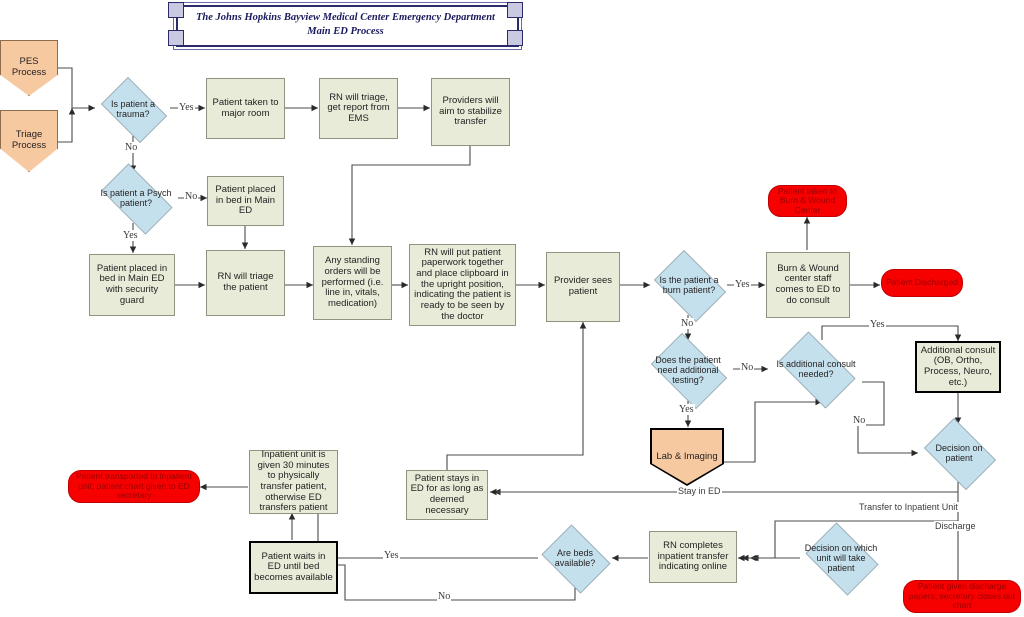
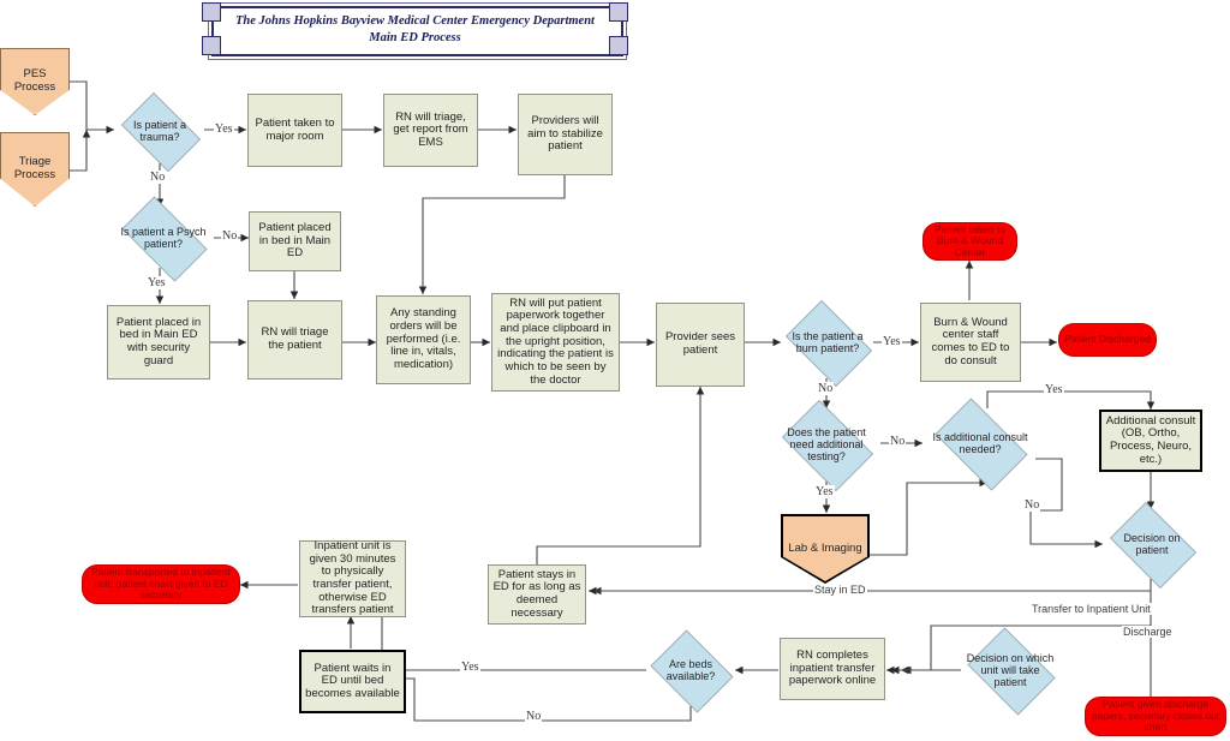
  The Johns Hopkins Bayview Medical Center Emergency Department
  Main ED Process
  PES Process
  Triage Process
  Is patient a trauma?
  Is patient a Psych patient?
  Is the patient a burn patient?
  Does the patient need additional testing?
  Is additional consult needed?
  Decision on patient
  Are beds available?
  Decision on which unit will take patient
  Patient taken to major room
  RN will triage, get report from EMS
- Providers will aim to stabilize transfer
+ Providers will aim to stabilize patient
  Patient placed in bed in Main ED
  Patient placed in bed in Main ED with security guard
  RN will triage the patient
  Any standing orders will be performed (i.e. line in, vitals, medication)
- RN will put patient paperwork together and place clipboard in the upright position, indicating the patient is ready to be seen by the doctor
+ RN will put patient paperwork together and place clipboard in the upright position, indicating the patient is which to be seen by the doctor
  Provider sees patient
  Burn & Wound center staff comes to ED to do consult
  Additional consult (OB, Ortho, Process, Neuro, etc.)
  Patient stays in ED for as long as deemed necessary
  Inpatient unit is given 30 minutes to physically transfer patient, otherwise ED transfers patient
  Patient waits in ED until bed becomes available
- RN completes inpatient transfer indicating online
+ RN completes inpatient transfer paperwork online
  Lab & Imaging
  Patient taken to Burn & Wound Center
  Patient Discharged
  Patient transported to inpatient unit; patient chart given to ED secretary
  Patient given discharge papers, secretary closes out chart
  Yes
  No
  No
  Yes
  Yes
  No
  No
  Yes
  Yes
  No
  Stay in ED
  Transfer to Inpatient Unit
  Discharge
  Yes
  No
